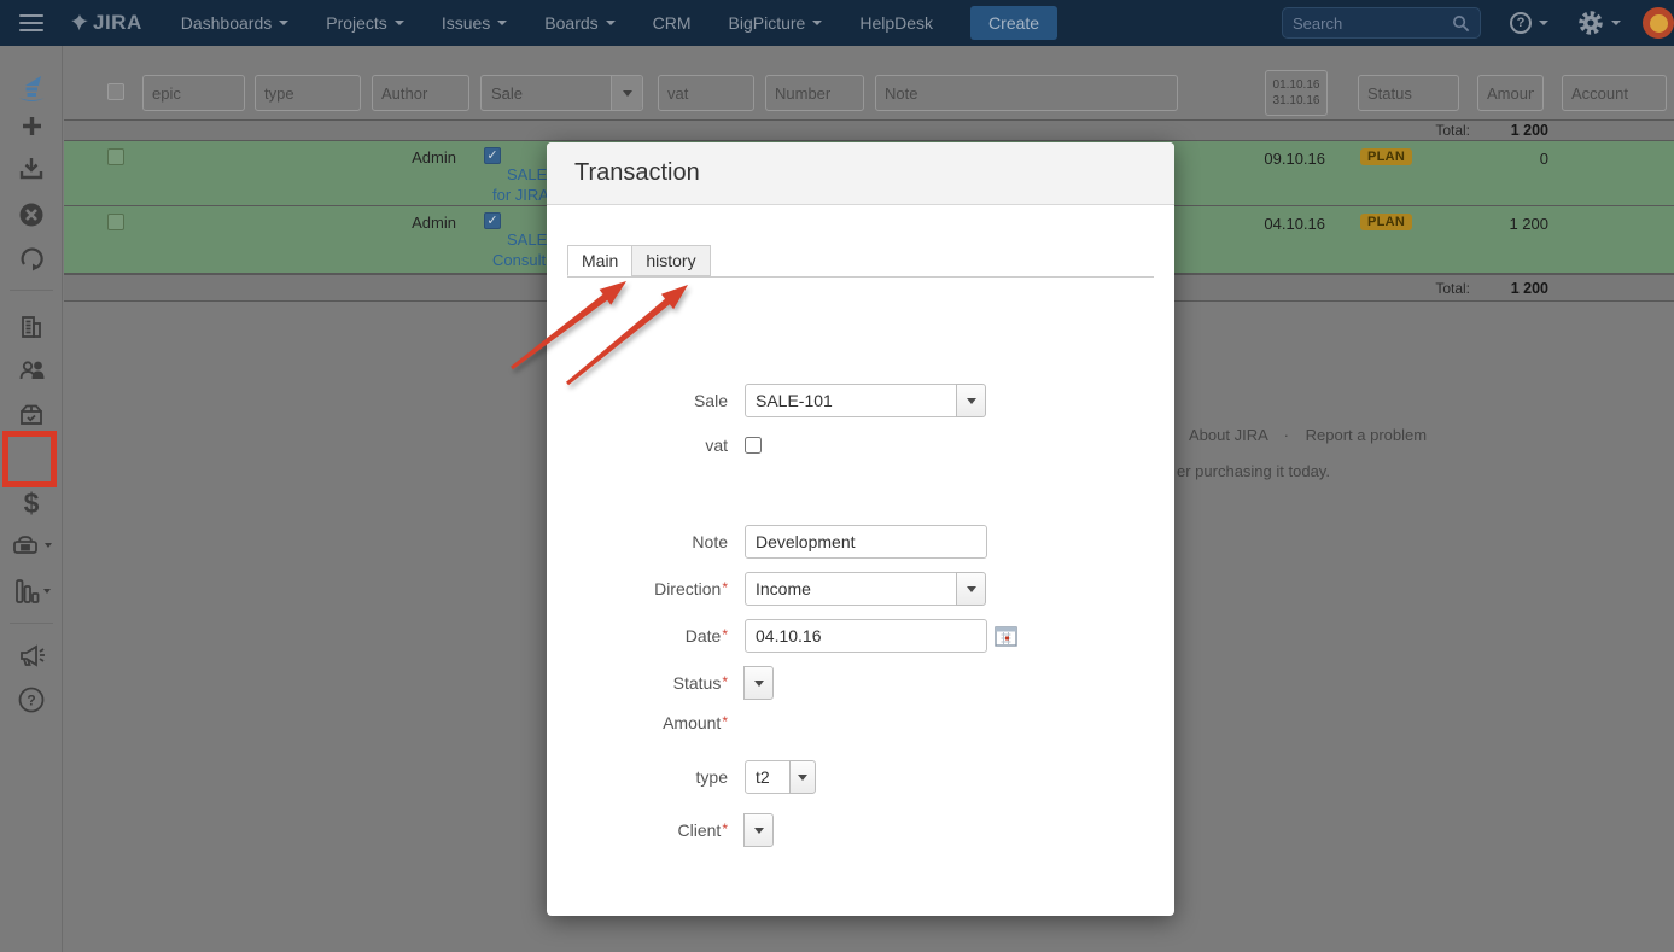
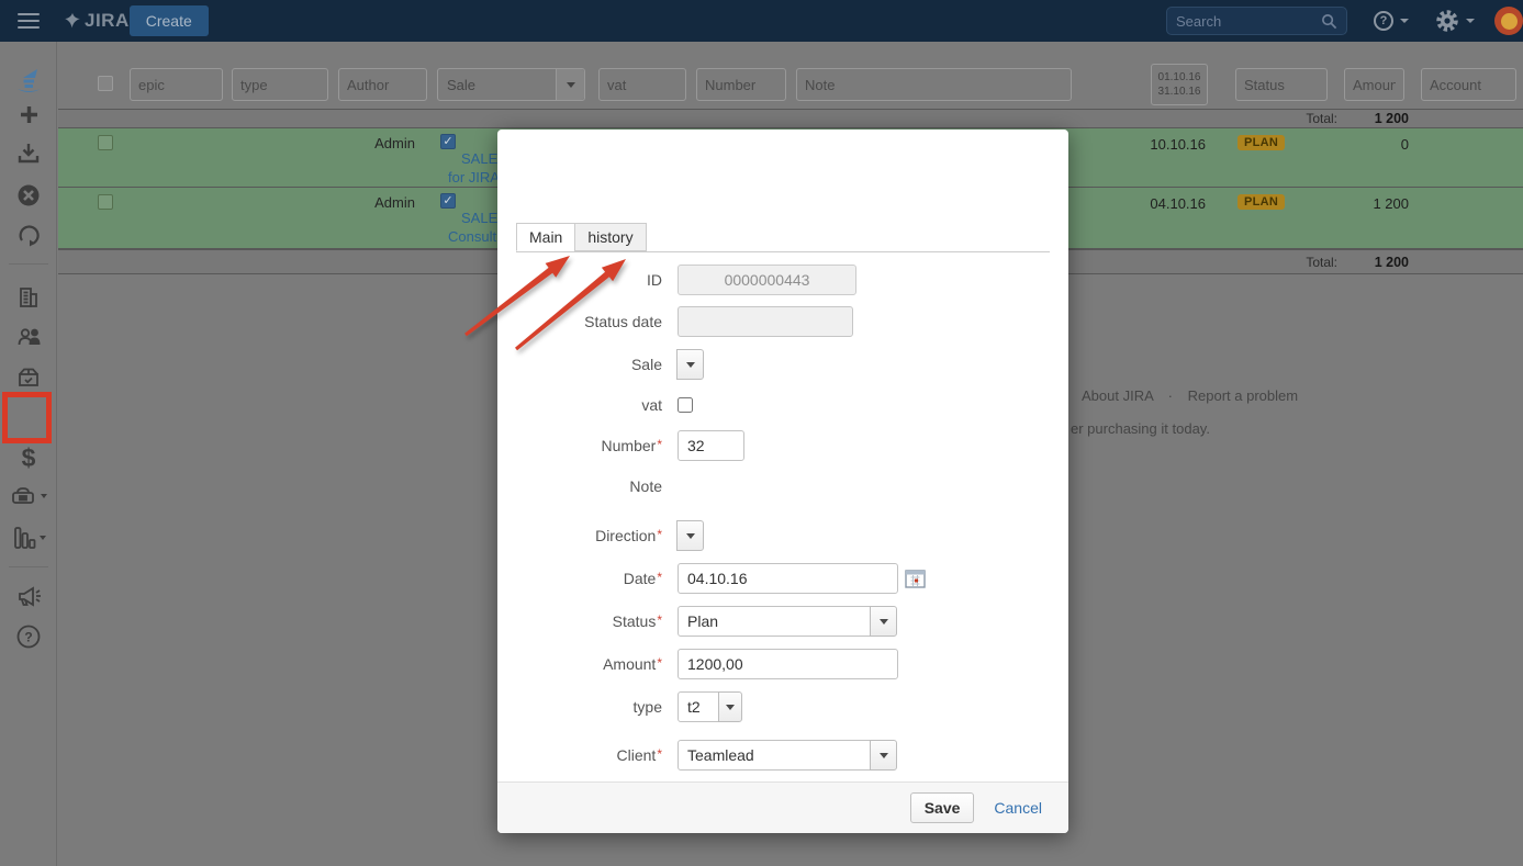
  JIRA
- Dashboards
- Projects
- Issues
- Boards
- CRM
- BigPicture
- HelpDesk
  Create
  Search
  ?
  $
  ?
  epic
  type
  Author
  Sale
  vat
  Number
  Note
  01.10.16
  31.10.16
  Status
  Amoun
  Account
  Total:
  1 200
  Admin
  ✓
  for JIRA
- 09.10.16
+ 10.10.16
  PLAN
  0
  Admin
  ✓
  Consult
  04.10.16
  PLAN
  1 200
  Total:
  1 200
  About JIRA · Report a problem
  er purchasing it today.
- Transaction
  Main
  history
+ ID
+ 0000000443
+ Status date
  Sale
- SALE-101
  vat
+ Number*
+ 32
  Note
- Development
  Direction*
- Income
  Date*
  04.10.16
  Status*
+ Plan
  Amount*
+ 1200,00
  type
  t2
  Client*
+ Teamlead
+ Save
+ Cancel
